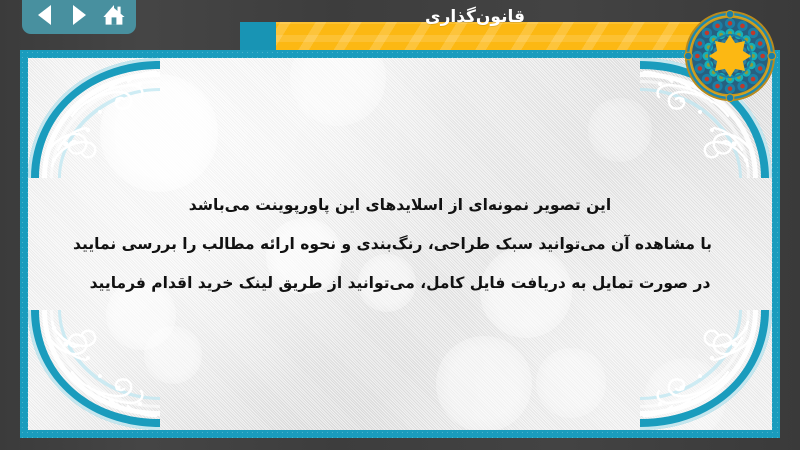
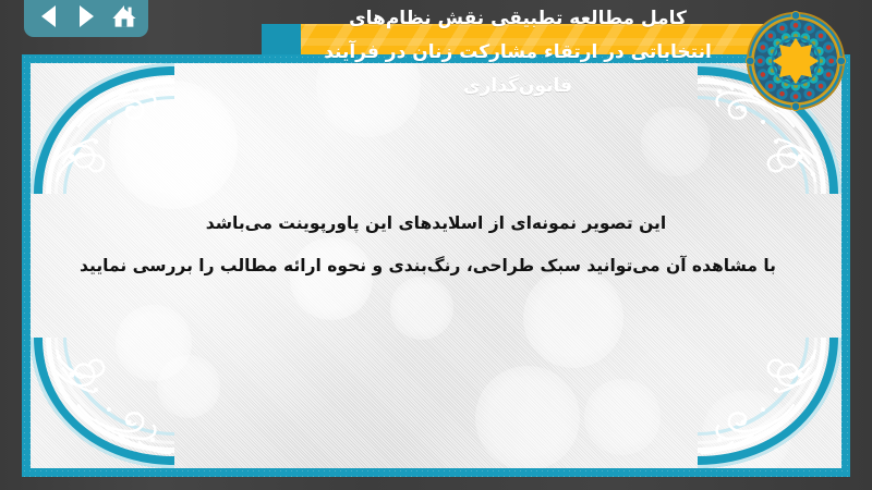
+ کامل مطالعه تطبیقی نقش نظام‌های
+ انتخاباتی در ارتقاء مشارکت زنان در فرآیند
  قانون‌گذاری
  این تصویر نمونه‌ای از اسلایدهای این پاورپوینت می‌باشد
  با مشاهده آن می‌توانید سبک طراحی، رنگ‌بندی و نحوه ارائه مطالب را بررسی نمایید
- در صورت تمایل به دریافت فایل کامل، می‌توانید از طریق لینک خرید اقدام فرمایید
